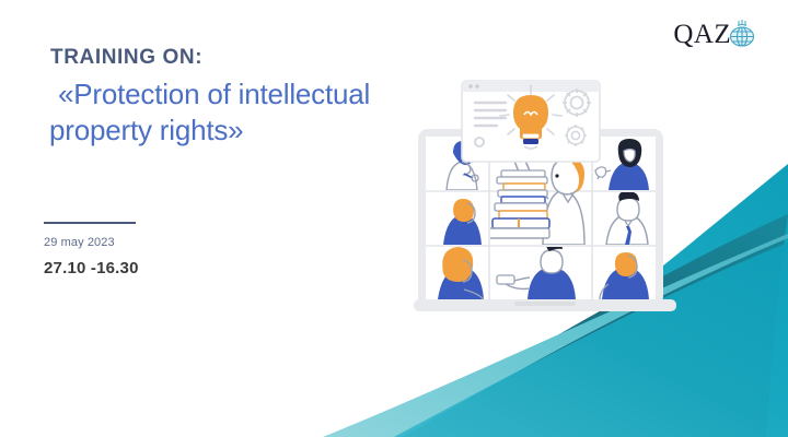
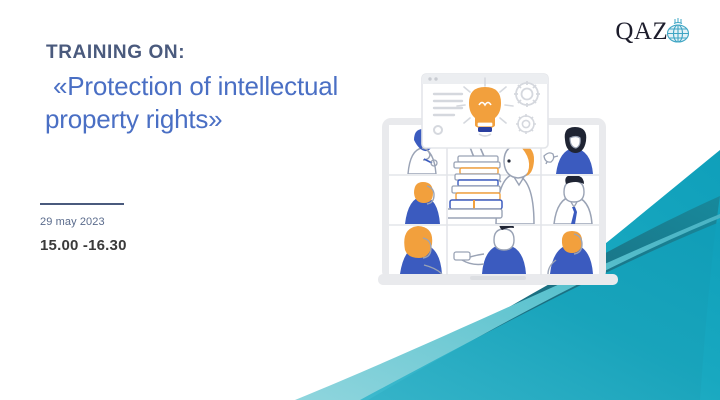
  QAZ
  TRAINING ON:
  «Protection of intellectual
  property rights»
  29 may 2023
- 27.10 -16.30
+ 15.00 -16.30
